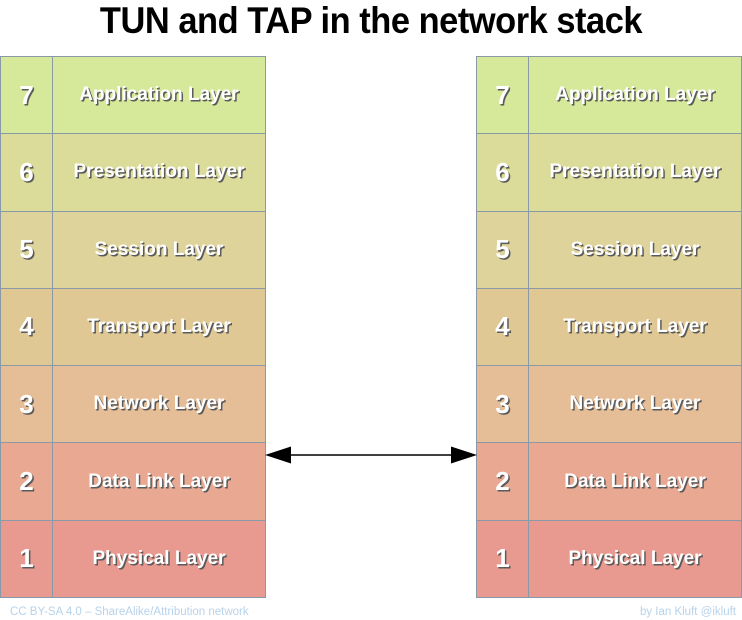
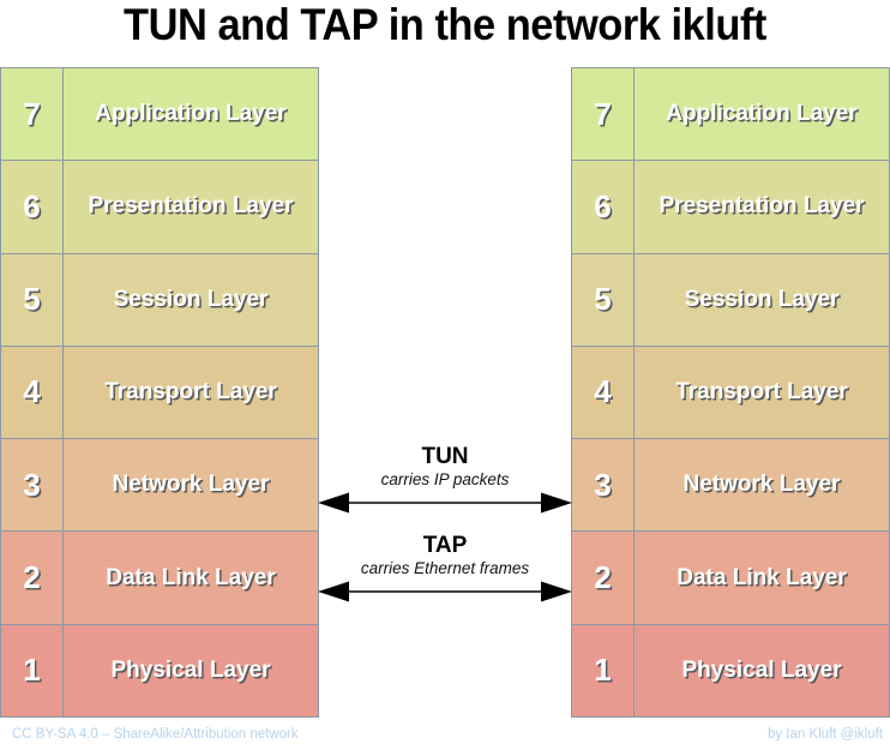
- TUN and TAP in the network stack
+ TUN and TAP in the network ikluft
  7
  Application Layer
  6
  Presentation Layer
  5
  Session Layer
  4
  Transport Layer
  3
  Network Layer
  2
  Data Link Layer
  1
  Physical Layer
  7
  Application Layer
  6
  Presentation Layer
  5
  Session Layer
  4
  Transport Layer
  3
  Network Layer
  2
  Data Link Layer
  1
  Physical Layer
+ TUN
+ carries IP packets
+ TAP
+ carries Ethernet frames
  CC BY-SA 4.0 – ShareAlike/Attribution network
  by Ian Kluft @ikluft
